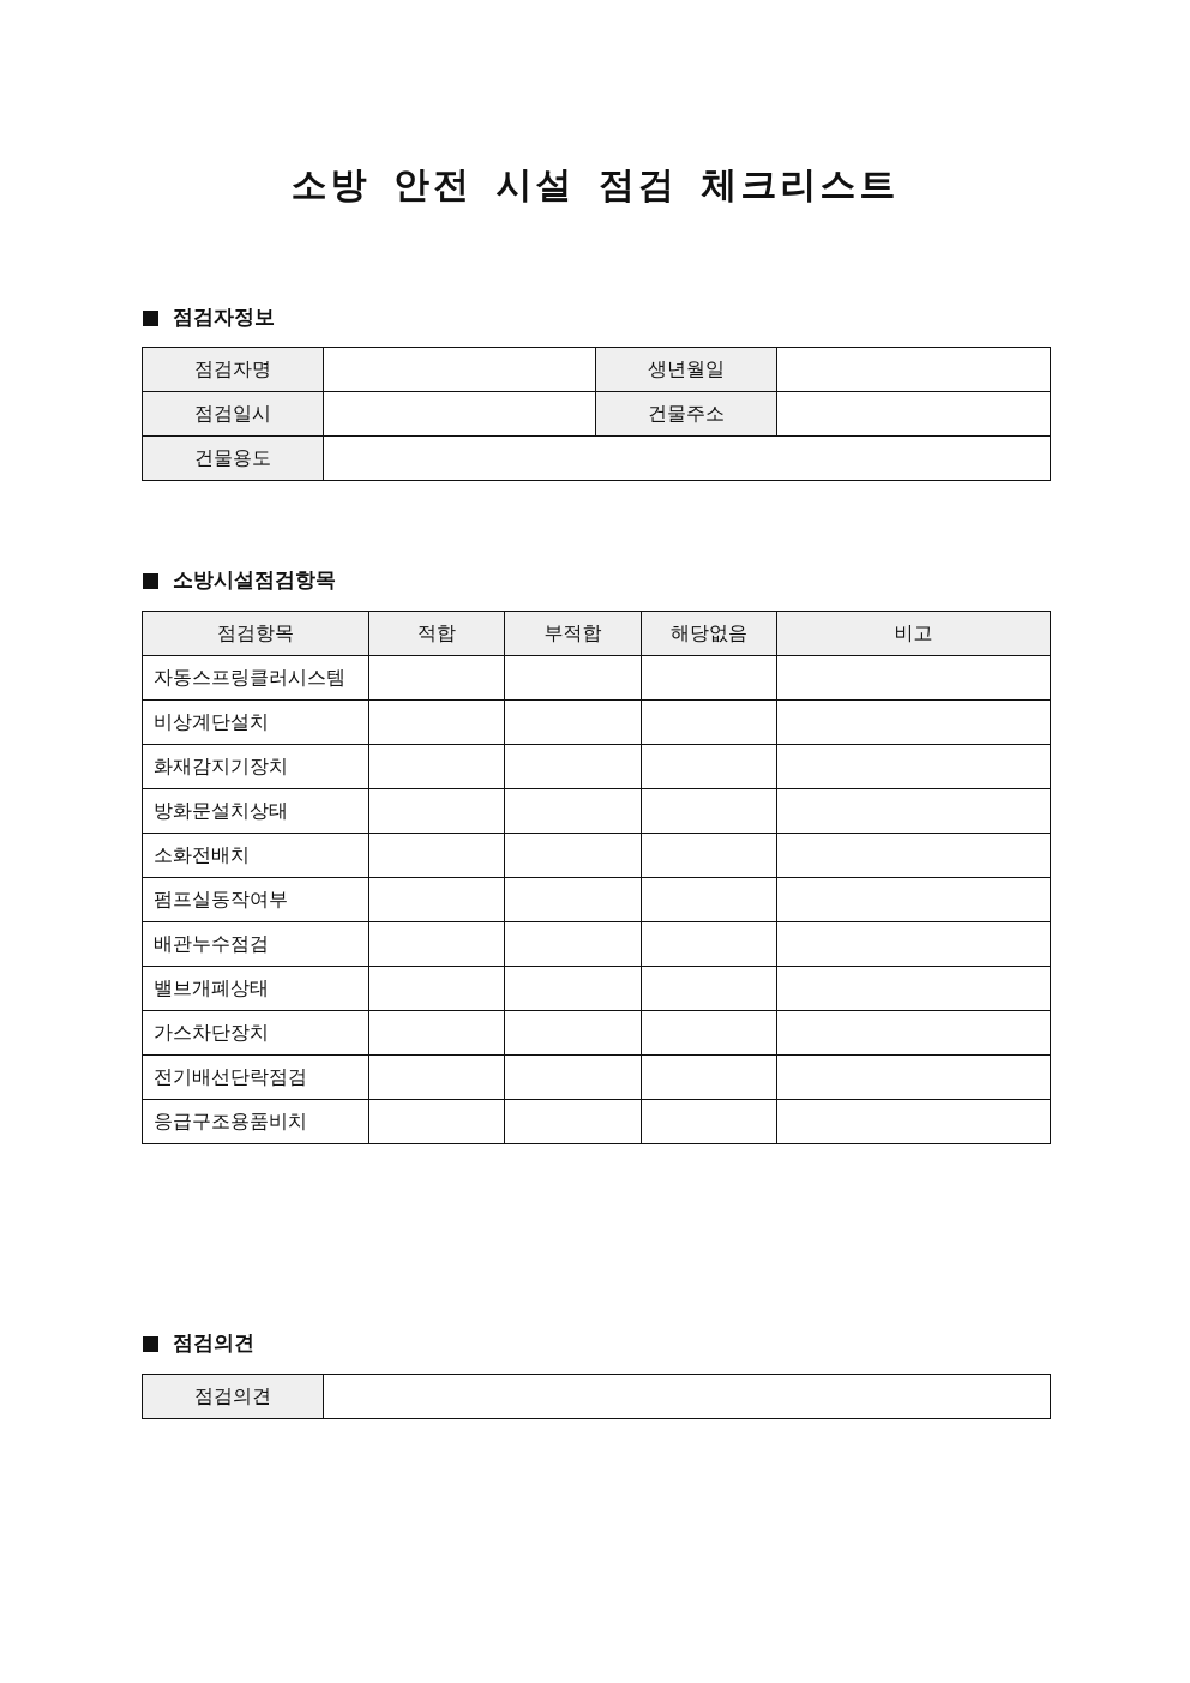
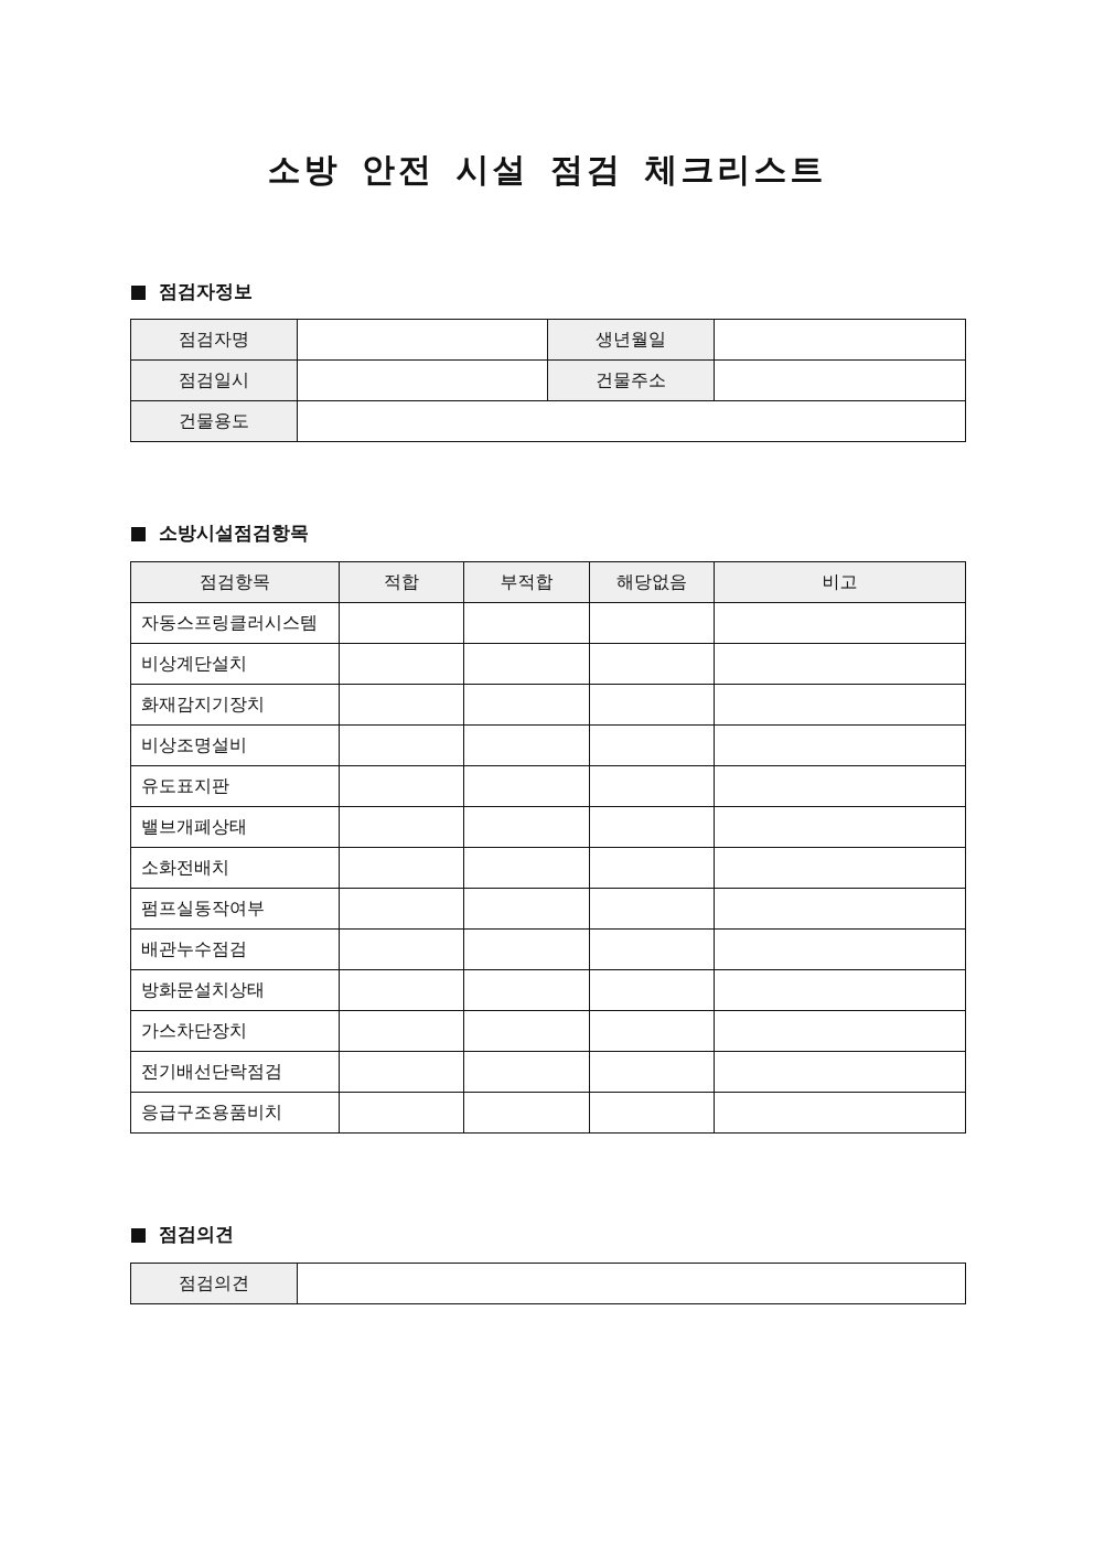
  소방 안전 시설 점검 체크리스트
  점검자정보
  점검자명		생년월일
  점검일시		건물주소
  건물용도
  소방시설점검항목
  점검항목	적합	부적합	해당없음	비고
  자동스프링클러시스템
  비상계단설치
  화재감지기장치
+ 비상조명설비
+ 유도표지판
- 방화문설치상태
+ 밸브개폐상태
  소화전배치
  펌프실동작여부
  배관누수점검
- 밸브개폐상태
+ 방화문설치상태
  가스차단장치
  전기배선단락점검
  응급구조용품비치
  점검의견
  점검의견
